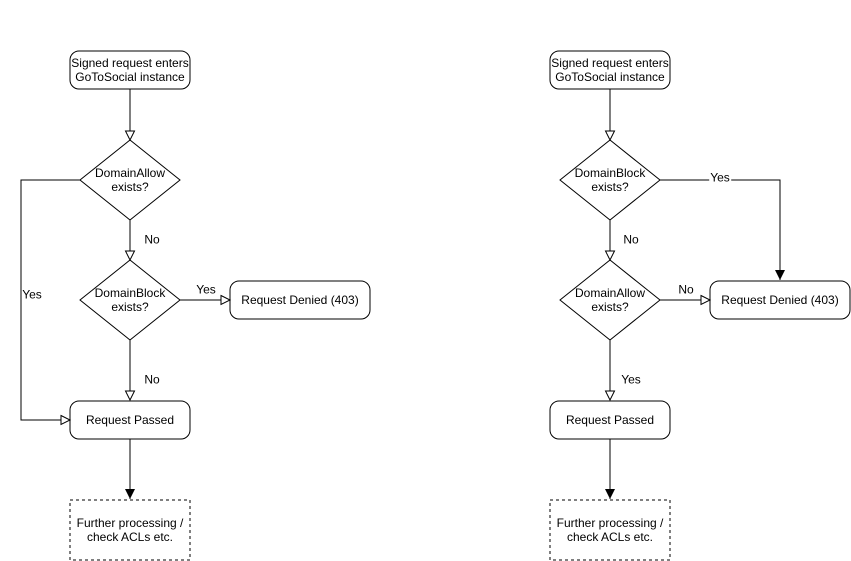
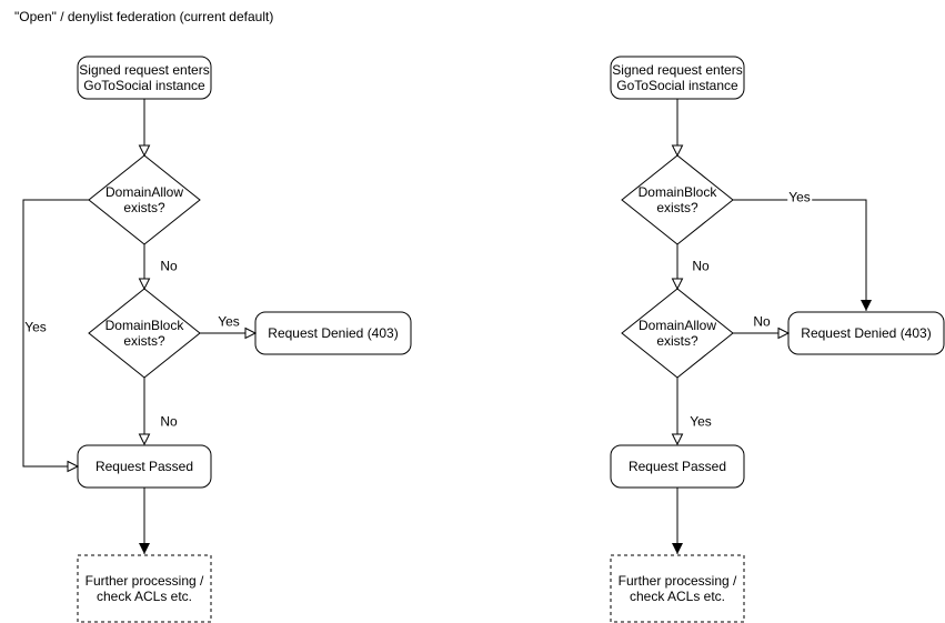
+ "Open" / denylist federation (current default)
  Signed request enters
  GoToSocial instance
  DomainAllow
  exists?
  DomainBlock
  exists?
  Request Denied (403)
  Request Passed
  Further processing /
  check ACLs etc.
  Yes
  No
  Yes
  No
  Signed request enters
  GoToSocial instance
  DomainBlock
  exists?
  DomainAllow
  exists?
  Request Denied (403)
  Request Passed
  Further processing /
  check ACLs etc.
  Yes
  No
  No
  Yes
